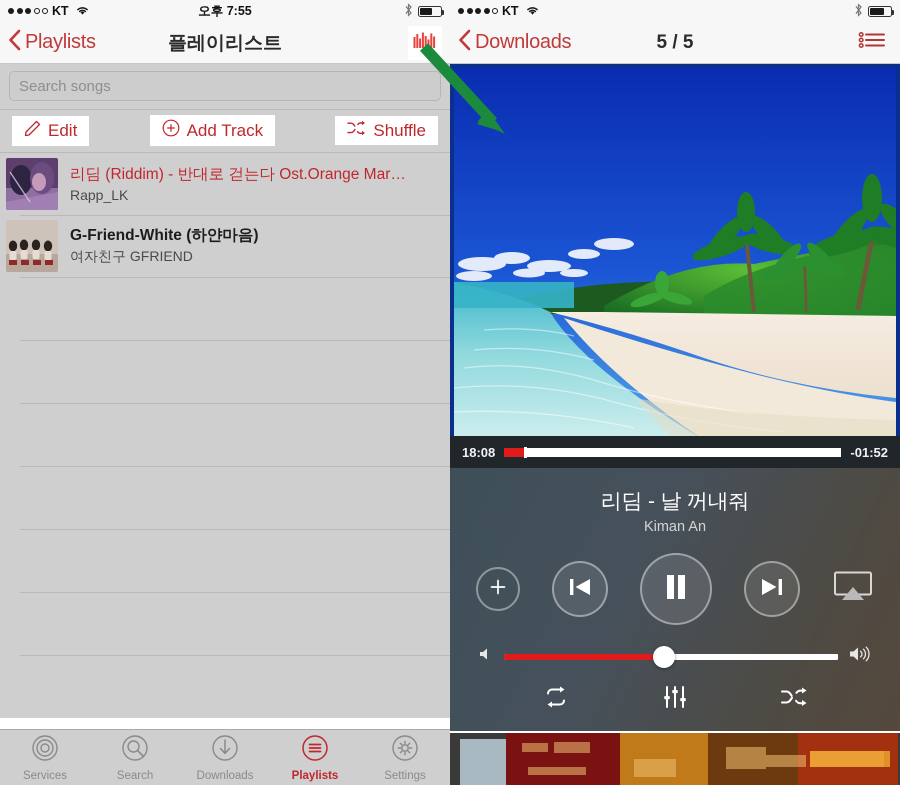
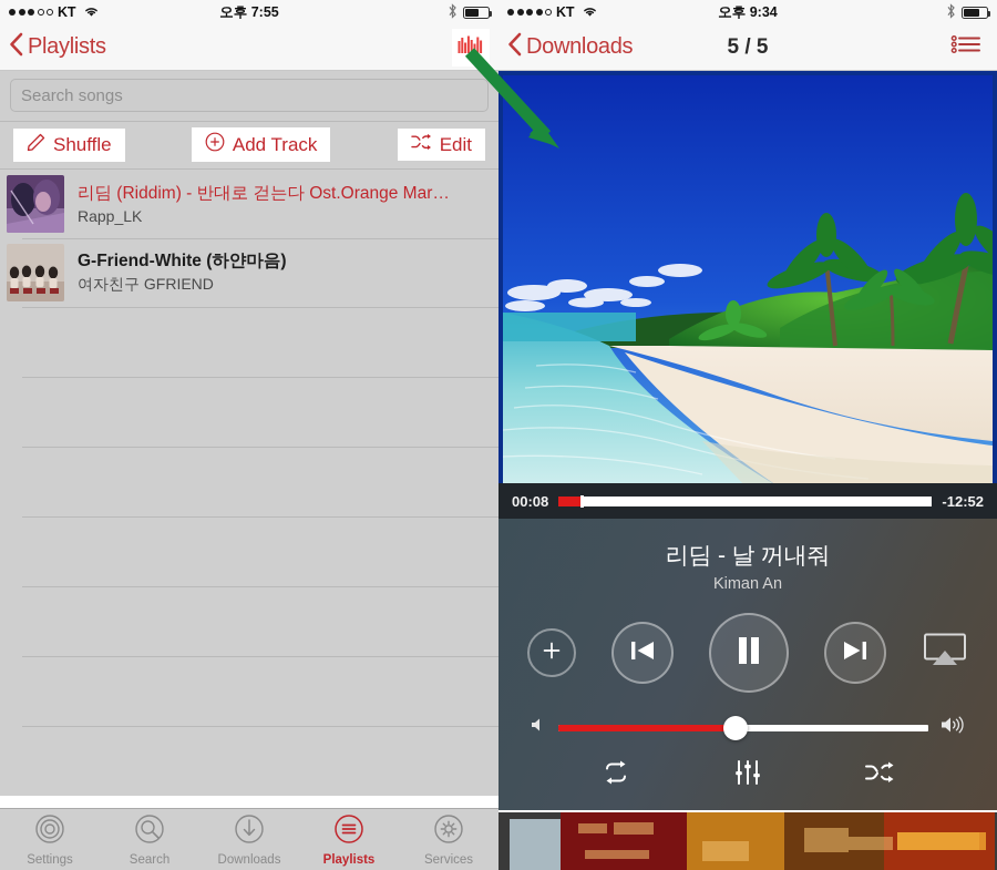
  KT
  오후 7:55
  Playlists
- 플레이리스트
  Search songs
- Edit
+ Shuffle
  Add Track
- Shuffle
+ Edit
  리딤 (Riddim) - 반대로 걷는다 Ost.Orange Mar…
  Rapp_LK
  G-Friend-White (하얀마음)
  여자친구 GFRIEND
- Services
+ Settings
  Search
  Downloads
  Playlists
- Settings
+ Services
  KT
+ 오후 9:34
  Downloads
  5 / 5
- 18:08
+ 00:08
- -01:52
+ -12:52
  리딤 - 날 꺼내줘
  Kiman An
